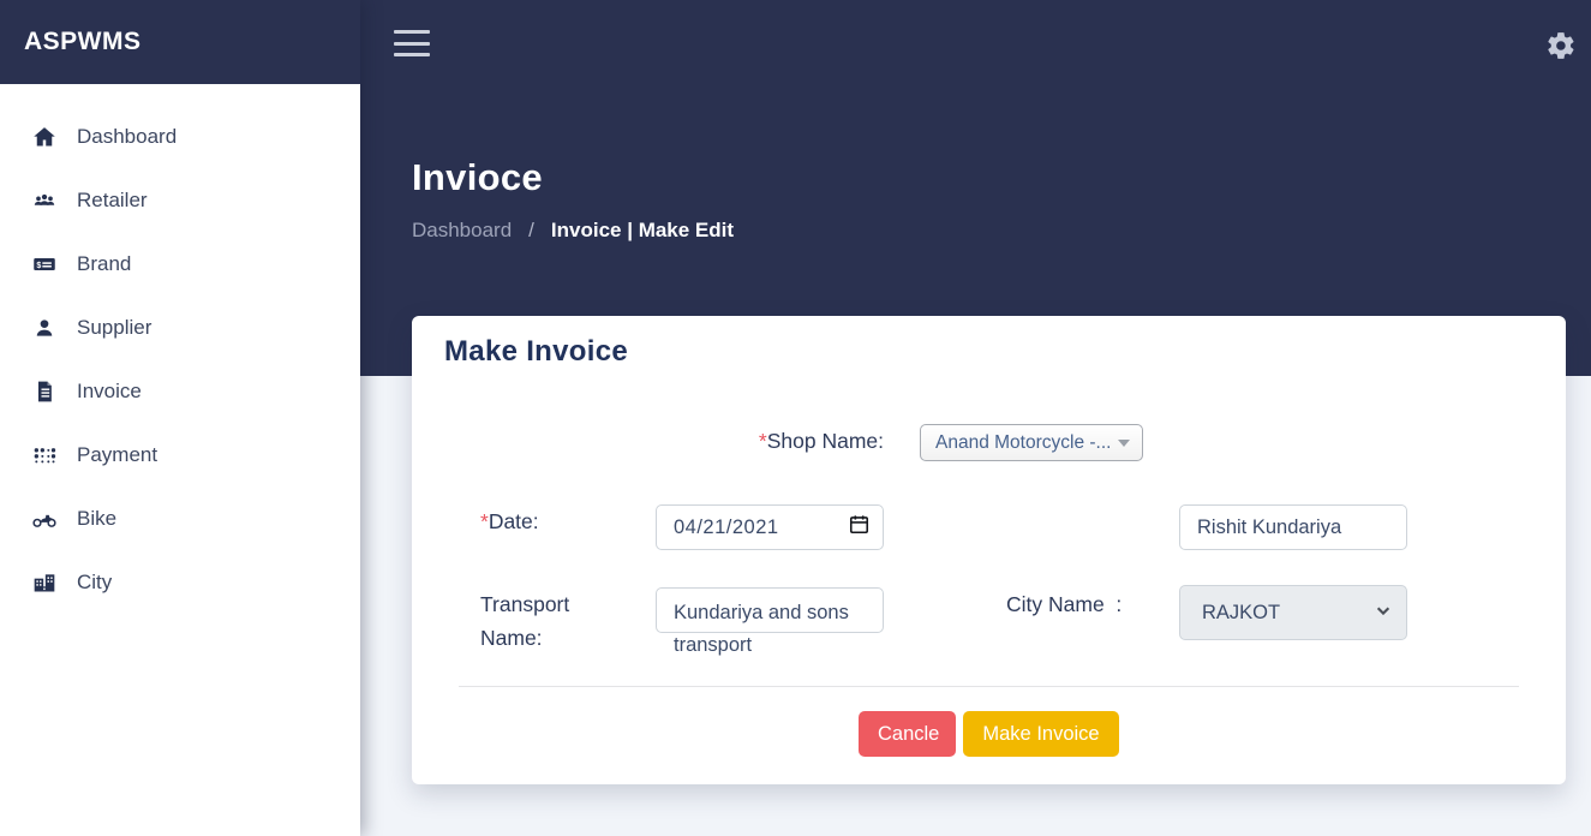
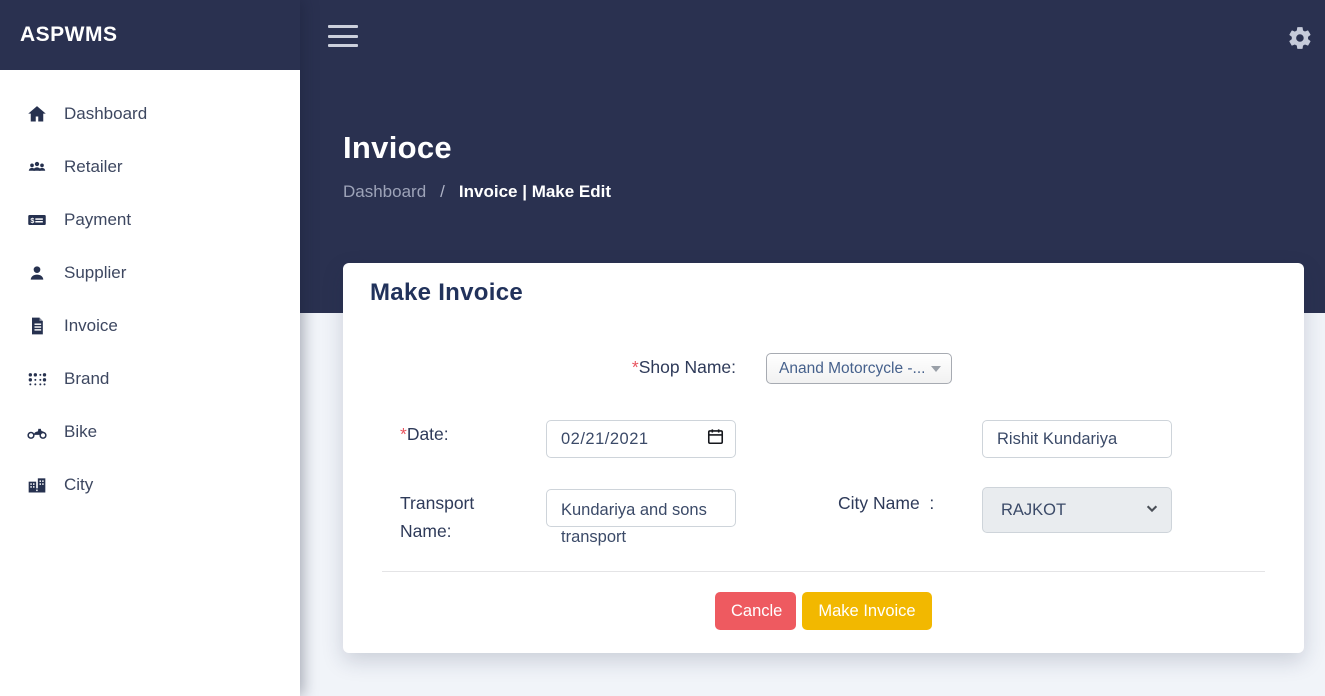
  Invioce
  Dashboard
  /
  Invoice | Make Edit
  ASPWMS
  Dashboard
  Retailer
  $
- Brand
+ Payment
  Supplier
  Invoice
- Payment
+ Brand
  Bike
  City
  Make Invoice
  *Shop Name:
  Anand Motorcycle -...
  *Date:
- 04/21/2021
+ 02/21/2021
  Rishit Kundariya
  Transport Name:
  Kundariya and sons transport
  City Name :
  RAJKOT
  Cancle
  Make Invoice
